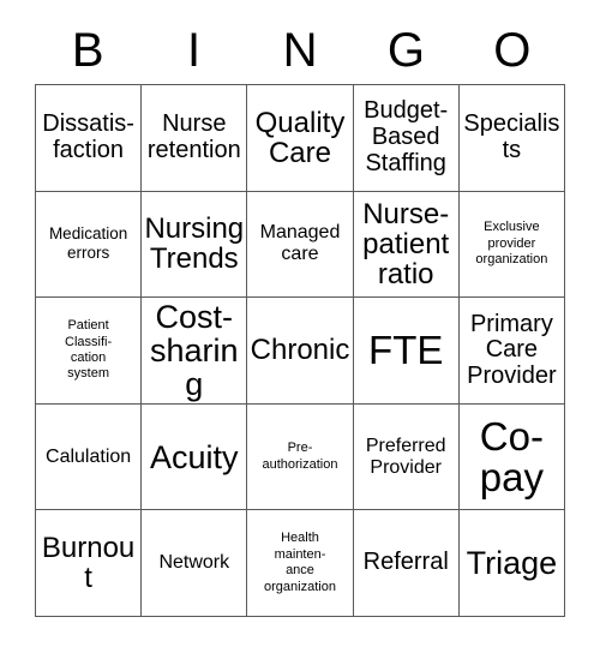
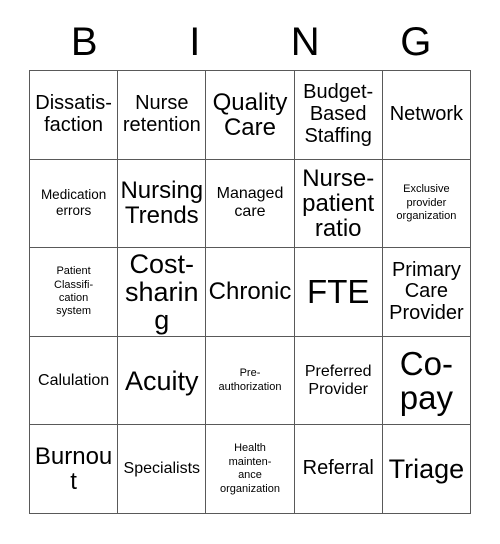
  B
  I
  N
  G
- O
  Dissatis-
  faction
  Nurse
  retention
  Quality
  Care
  Budget-
  Based
  Staffing
- Specialists
+ Network
  Medication
  errors
  Nursing
  Trends
  Managed
  care
  Nurse-
  patient
  ratio
  Exclusive
  provider
  organization
  Patient
  Classifi-
  cation
  system
  Cost-
  sharing
  Chronic
  FTE
  Primary
  Care
  Provider
  Calulation
  Acuity
  Pre-
  authorization
  Preferred
  Provider
  Co-
  pay
  Burnout
- Network
+ Specialists
  Health
  mainten-
  ance
  organization
  Referral
  Triage
